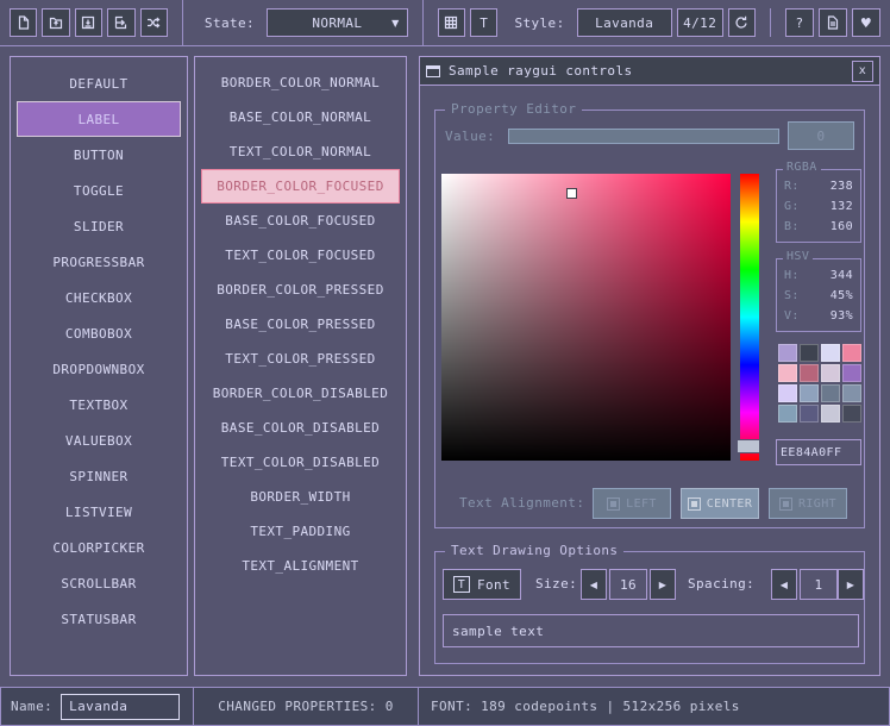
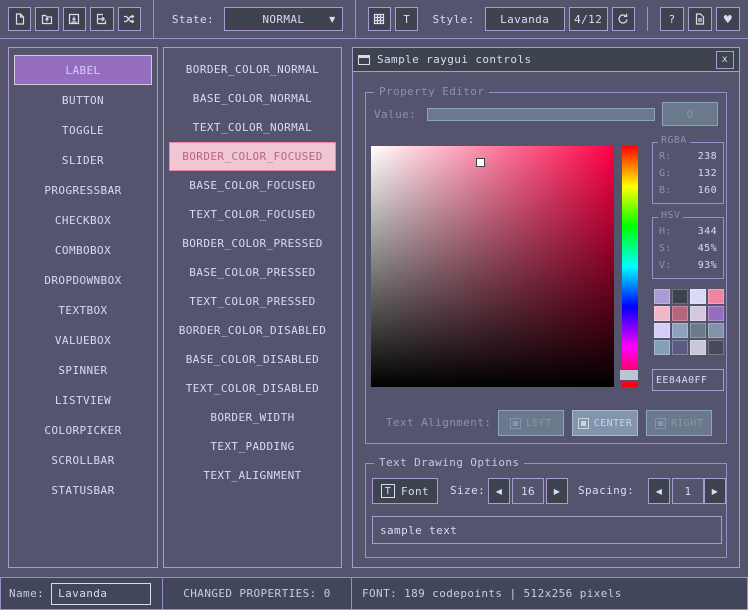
  State:
  NORMAL
  ▼
  T
  Style:
  Lavanda
  4/12
  ?
  ♥
- DEFAULT
  LABEL
  BUTTON
  TOGGLE
  SLIDER
  PROGRESSBAR
  CHECKBOX
  COMBOBOX
  DROPDOWNBOX
  TEXTBOX
  VALUEBOX
  SPINNER
  LISTVIEW
  COLORPICKER
  SCROLLBAR
  STATUSBAR
  BORDER_COLOR_NORMAL
  BASE_COLOR_NORMAL
  TEXT_COLOR_NORMAL
  BORDER_COLOR_FOCUSED
  BASE_COLOR_FOCUSED
  TEXT_COLOR_FOCUSED
  BORDER_COLOR_PRESSED
  BASE_COLOR_PRESSED
  TEXT_COLOR_PRESSED
  BORDER_COLOR_DISABLED
  BASE_COLOR_DISABLED
  TEXT_COLOR_DISABLED
  BORDER_WIDTH
  TEXT_PADDING
  TEXT_ALIGNMENT
  Sample raygui controls
  x
  Property Editor
  Value:
  0
  RGBA
  R:
  238
  G:
  132
  B:
  160
  HSV
  H:
  344
  S:
  45%
  V:
  93%
  EE84A0FF
  Text Alignment:
  LEFT
  CENTER
  RIGHT
  Text Drawing Options
  T
  Font
  Size:
  ◀
  16
  ▶
  Spacing:
  ◀
  1
  ▶
  sample text
  Name:
  Lavanda
  CHANGED PROPERTIES: 0
  FONT: 189 codepoints | 512x256 pixels
